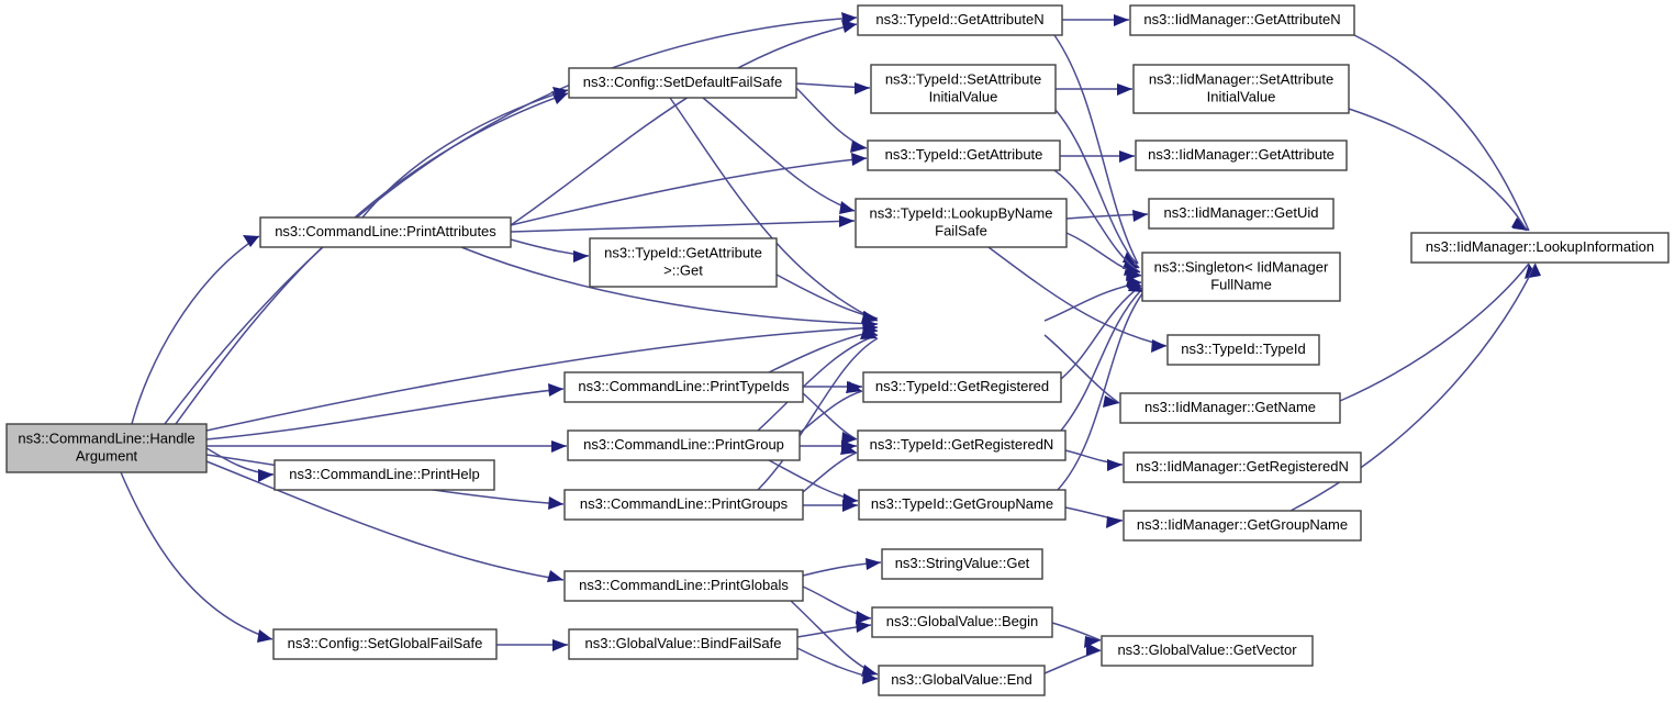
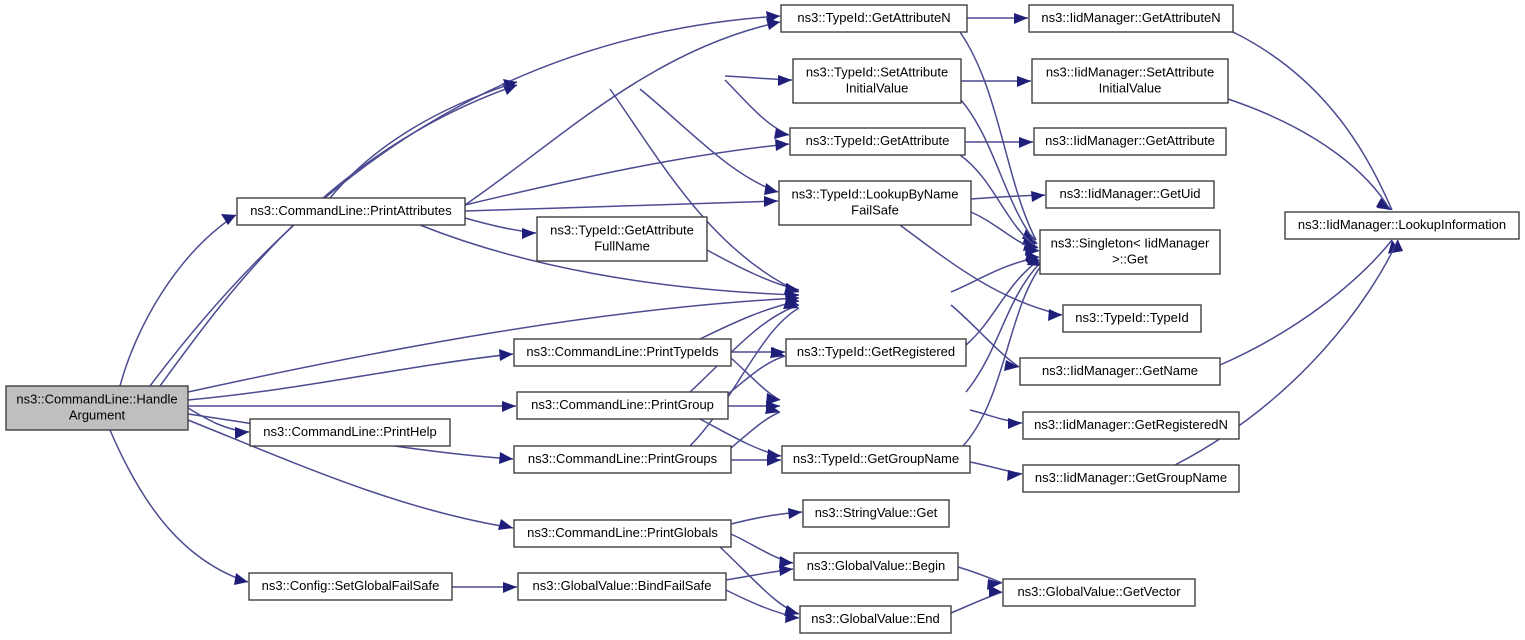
  ns3::CommandLine::Handle
  Argument
  ns3::CommandLine::PrintAttributes
  ns3::CommandLine::PrintHelp
  ns3::Config::SetGlobalFailSafe
- ns3::Config::SetDefaultFailSafe
  ns3::TypeId::GetAttribute
- >::Get
+ FullName
  ns3::CommandLine::PrintTypeIds
  ns3::CommandLine::PrintGroup
  ns3::CommandLine::PrintGroups
  ns3::CommandLine::PrintGlobals
  ns3::GlobalValue::BindFailSafe
  ns3::TypeId::GetAttributeN
  ns3::TypeId::SetAttribute
  InitialValue
  ns3::TypeId::GetAttribute
  ns3::TypeId::LookupByName
  FailSafe
  ns3::TypeId::GetRegistered
- ns3::TypeId::GetRegisteredN
  ns3::TypeId::GetGroupName
  ns3::StringValue::Get
  ns3::GlobalValue::Begin
  ns3::GlobalValue::End
  ns3::IidManager::GetAttributeN
  ns3::IidManager::SetAttribute
  InitialValue
  ns3::IidManager::GetAttribute
  ns3::IidManager::GetUid
  ns3::Singleton< IidManager
- FullName
+ >::Get
  ns3::TypeId::TypeId
  ns3::IidManager::GetName
  ns3::IidManager::GetRegisteredN
  ns3::IidManager::GetGroupName
  ns3::GlobalValue::GetVector
  ns3::IidManager::LookupInformation
